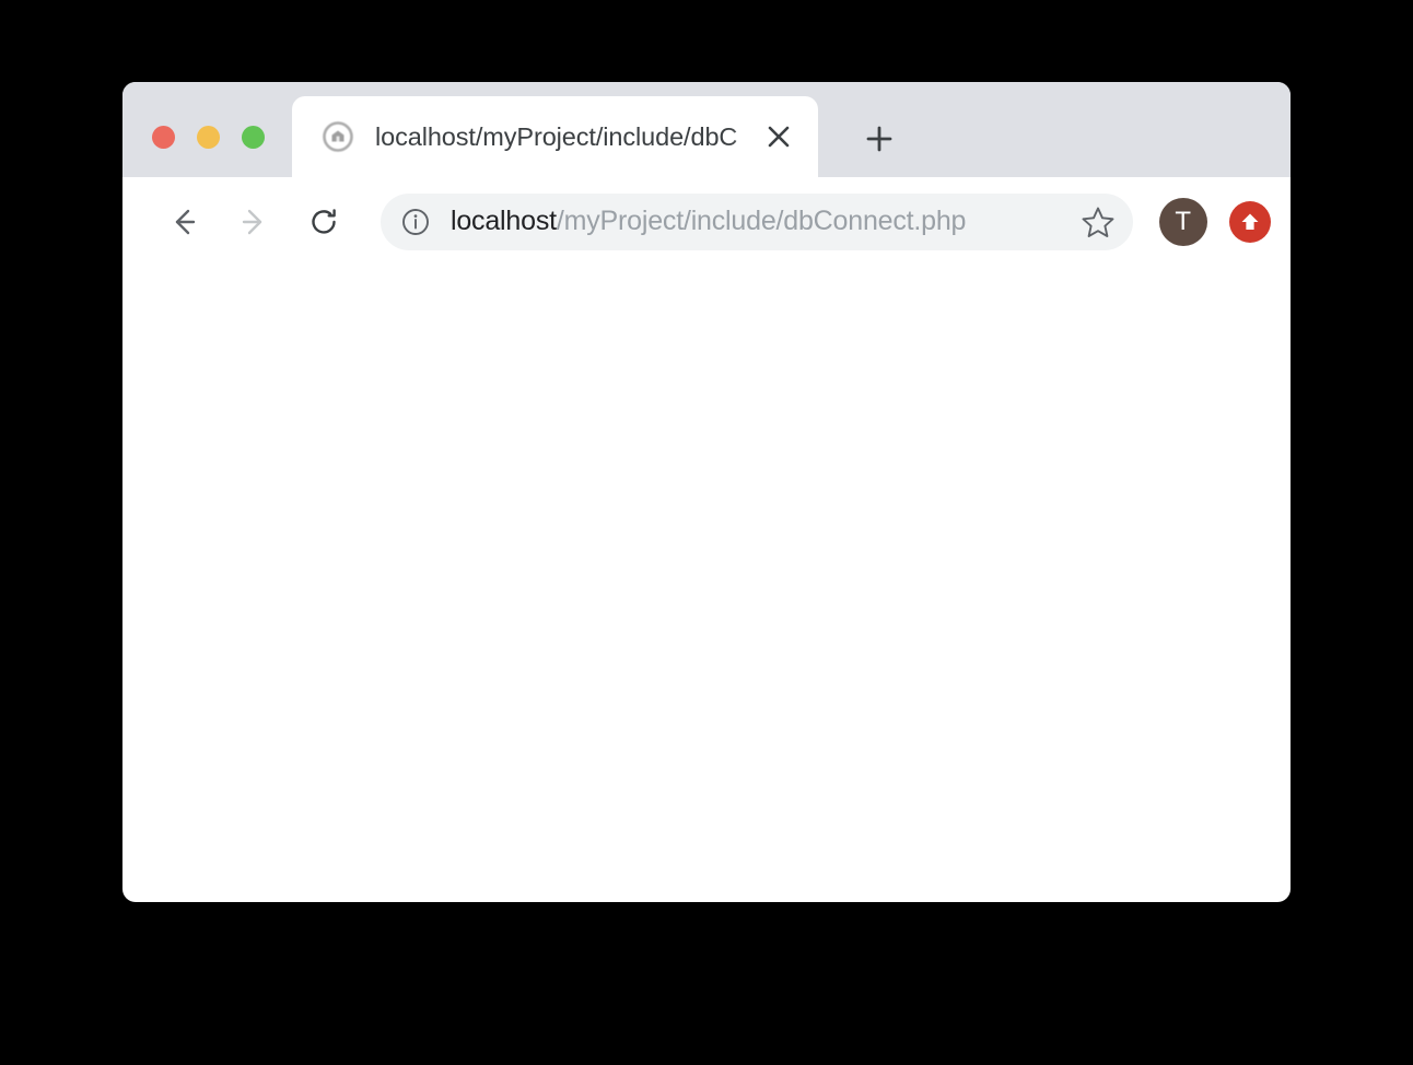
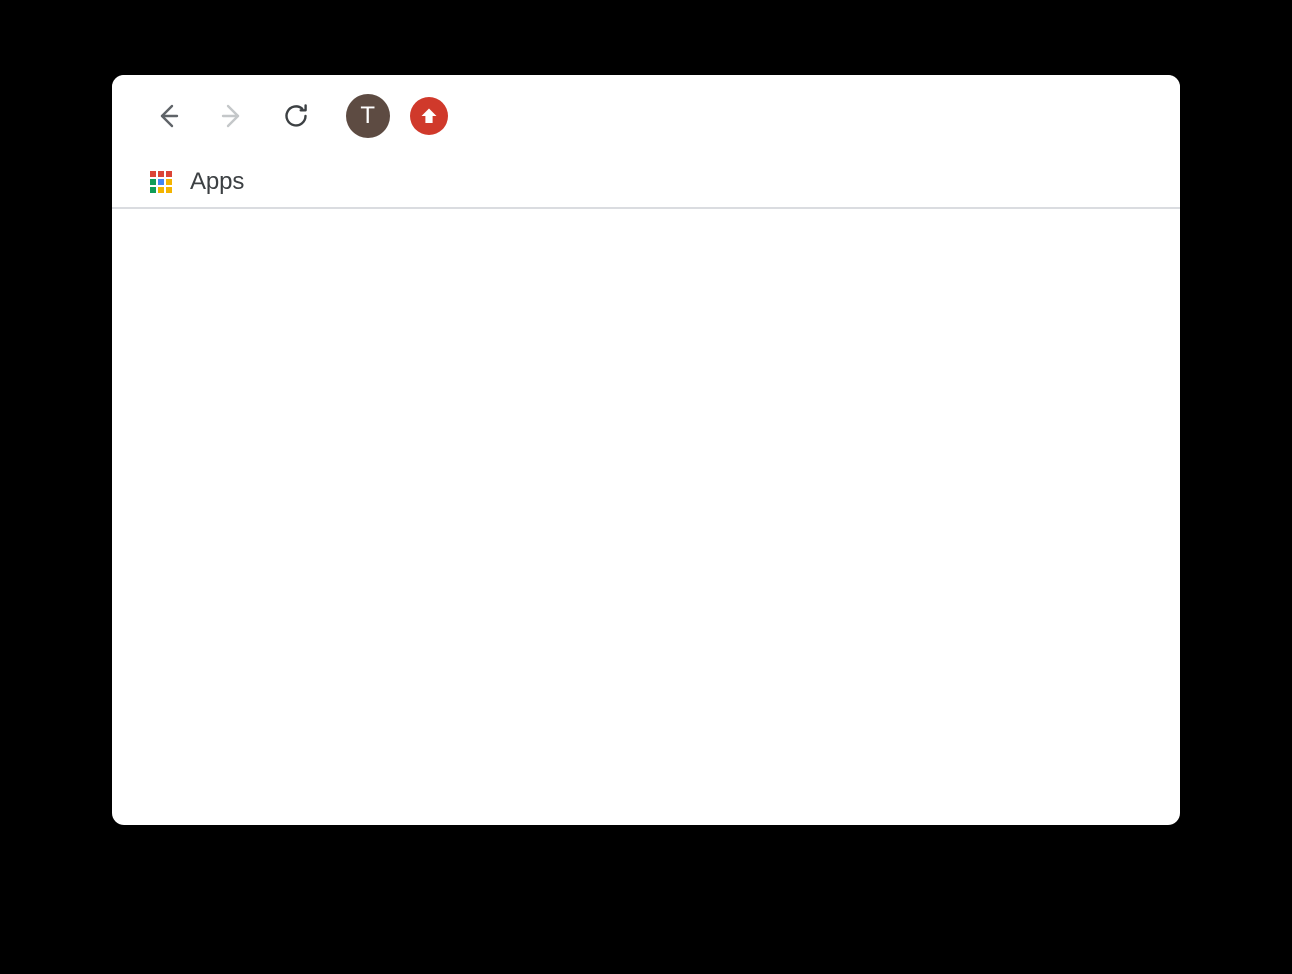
- localhost/myProject/include/dbC
- localhost/myProject/include/dbConnect.php
  T
+ Apps
